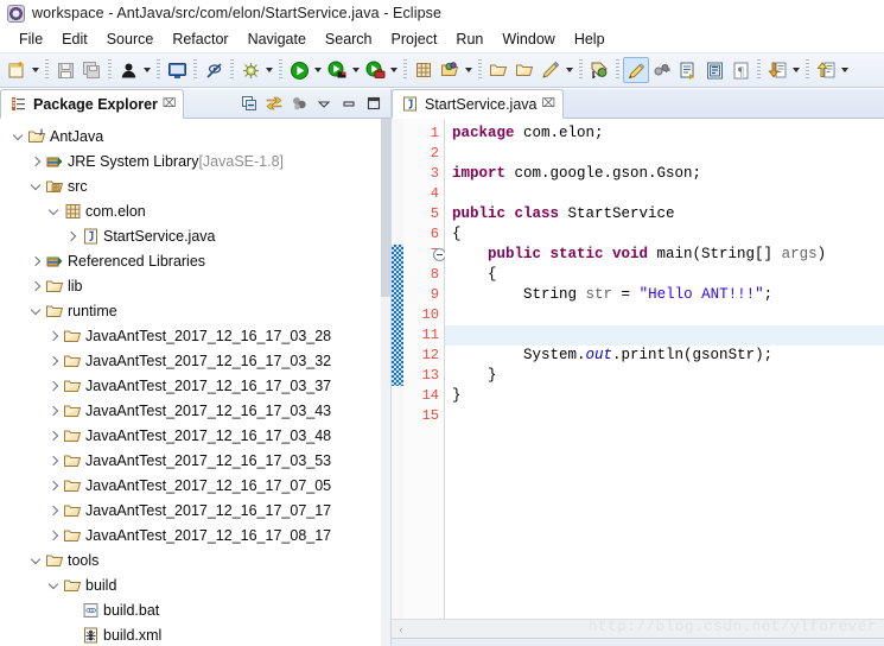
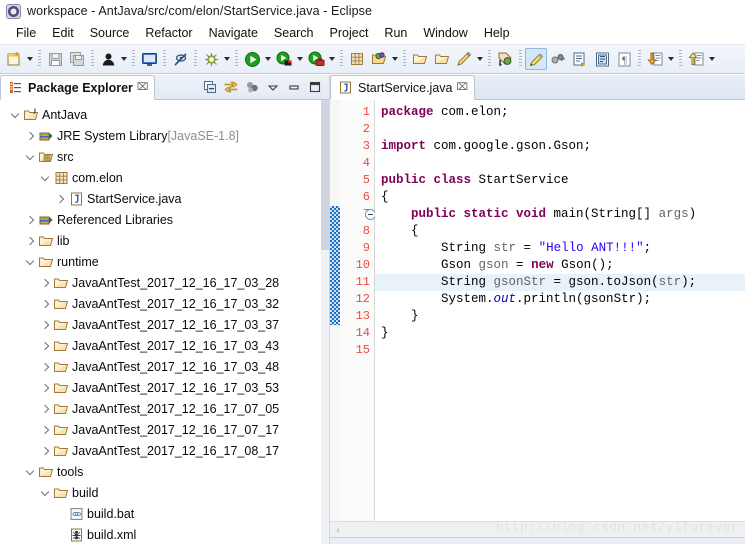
  workspace - AntJava/src/com/elon/StartService.java - Eclipse
  File
  Edit
  Source
  Refactor
  Navigate
  Search
  Project
  Run
  Window
  Help
  ¶
  Package Explorer
  ⌧
  AntJava
  JRE System Library
  [JavaSE-1.8]
  src
  com.elon
  StartService.java
  Referenced Libraries
  lib
  runtime
  JavaAntTest_2017_12_16_17_03_28
  JavaAntTest_2017_12_16_17_03_32
  JavaAntTest_2017_12_16_17_03_37
  JavaAntTest_2017_12_16_17_03_43
  JavaAntTest_2017_12_16_17_03_48
  JavaAntTest_2017_12_16_17_03_53
  JavaAntTest_2017_12_16_17_07_05
  JavaAntTest_2017_12_16_17_07_17
  JavaAntTest_2017_12_16_17_08_17
  tools
  build
  build.bat
  build.xml
  StartService.java
  ⌧
  1
  2
  3
  4
  5
  6
  8
  9
  10
  11
  12
  13
  14
  15
  package com.elon;
  import com.google.gson.Gson;
  public class StartService
  {
  public static void main(String[] args)
  {
  String str = "Hello ANT!!!";
+ Gson gson = new Gson();
+ String gsonStr = gson.toJson(str);
  System.out.println(gsonStr);
  }
  }
  ‹
